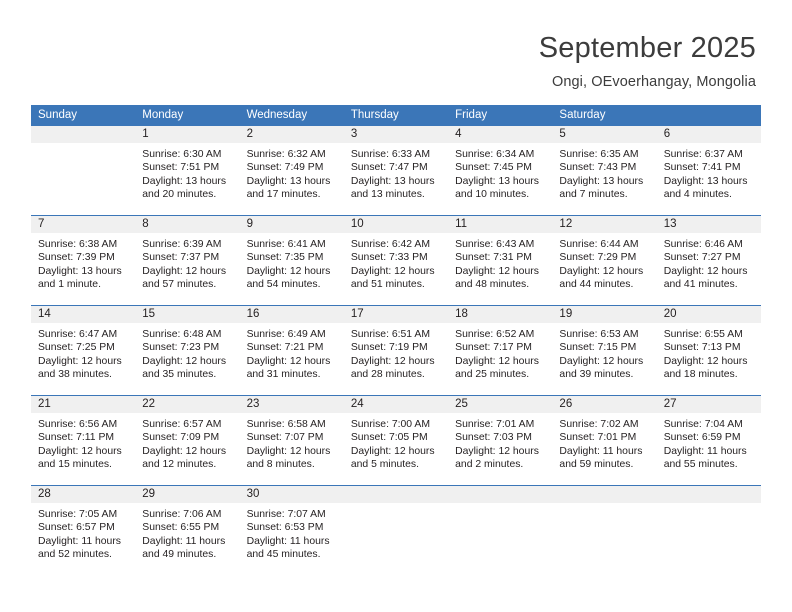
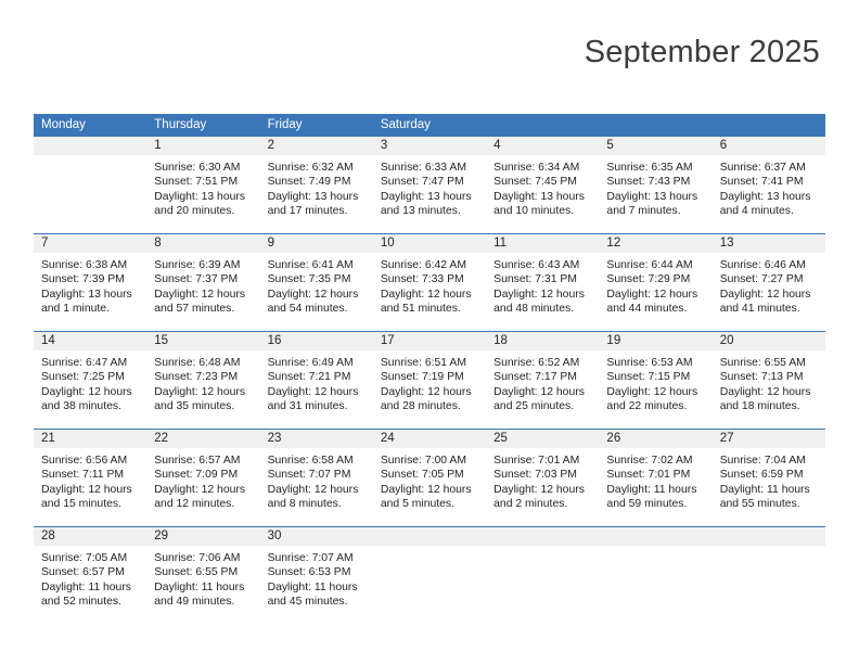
  September 2025
- Ongi, OEvoerhangay, Mongolia
- Sunday
  Monday
- Wednesday
  Thursday
  Friday
  Saturday
  1
  Sunrise: 6:30 AM
  Sunset: 7:51 PM
  Daylight: 13 hours
  and 20 minutes.
  2
  Sunrise: 6:32 AM
  Sunset: 7:49 PM
  Daylight: 13 hours
  and 17 minutes.
  3
  Sunrise: 6:33 AM
  Sunset: 7:47 PM
  Daylight: 13 hours
  and 13 minutes.
  4
  Sunrise: 6:34 AM
  Sunset: 7:45 PM
  Daylight: 13 hours
  and 10 minutes.
  5
  Sunrise: 6:35 AM
  Sunset: 7:43 PM
  Daylight: 13 hours
  and 7 minutes.
  6
  Sunrise: 6:37 AM
  Sunset: 7:41 PM
  Daylight: 13 hours
  and 4 minutes.
  7
  Sunrise: 6:38 AM
  Sunset: 7:39 PM
  Daylight: 13 hours
  and 1 minute.
  8
  Sunrise: 6:39 AM
  Sunset: 7:37 PM
  Daylight: 12 hours
  and 57 minutes.
  9
  Sunrise: 6:41 AM
  Sunset: 7:35 PM
  Daylight: 12 hours
  and 54 minutes.
  10
  Sunrise: 6:42 AM
  Sunset: 7:33 PM
  Daylight: 12 hours
  and 51 minutes.
  11
  Sunrise: 6:43 AM
  Sunset: 7:31 PM
  Daylight: 12 hours
  and 48 minutes.
  12
  Sunrise: 6:44 AM
  Sunset: 7:29 PM
  Daylight: 12 hours
  and 44 minutes.
  13
  Sunrise: 6:46 AM
  Sunset: 7:27 PM
  Daylight: 12 hours
  and 41 minutes.
  14
  Sunrise: 6:47 AM
  Sunset: 7:25 PM
  Daylight: 12 hours
  and 38 minutes.
  15
  Sunrise: 6:48 AM
  Sunset: 7:23 PM
  Daylight: 12 hours
  and 35 minutes.
  16
  Sunrise: 6:49 AM
  Sunset: 7:21 PM
  Daylight: 12 hours
  and 31 minutes.
  17
  Sunrise: 6:51 AM
  Sunset: 7:19 PM
  Daylight: 12 hours
  and 28 minutes.
  18
  Sunrise: 6:52 AM
  Sunset: 7:17 PM
  Daylight: 12 hours
  and 25 minutes.
  19
  Sunrise: 6:53 AM
  Sunset: 7:15 PM
  Daylight: 12 hours
- and 39 minutes.
+ and 22 minutes.
  20
  Sunrise: 6:55 AM
  Sunset: 7:13 PM
  Daylight: 12 hours
  and 18 minutes.
  21
  Sunrise: 6:56 AM
  Sunset: 7:11 PM
  Daylight: 12 hours
  and 15 minutes.
  22
  Sunrise: 6:57 AM
  Sunset: 7:09 PM
  Daylight: 12 hours
  and 12 minutes.
  23
  Sunrise: 6:58 AM
  Sunset: 7:07 PM
  Daylight: 12 hours
  and 8 minutes.
  24
  Sunrise: 7:00 AM
  Sunset: 7:05 PM
  Daylight: 12 hours
  and 5 minutes.
  25
  Sunrise: 7:01 AM
  Sunset: 7:03 PM
  Daylight: 12 hours
  and 2 minutes.
  26
  Sunrise: 7:02 AM
  Sunset: 7:01 PM
  Daylight: 11 hours
  and 59 minutes.
  27
  Sunrise: 7:04 AM
  Sunset: 6:59 PM
  Daylight: 11 hours
  and 55 minutes.
  28
  Sunrise: 7:05 AM
  Sunset: 6:57 PM
  Daylight: 11 hours
  and 52 minutes.
  29
  Sunrise: 7:06 AM
  Sunset: 6:55 PM
  Daylight: 11 hours
  and 49 minutes.
  30
  Sunrise: 7:07 AM
  Sunset: 6:53 PM
  Daylight: 11 hours
  and 45 minutes.
